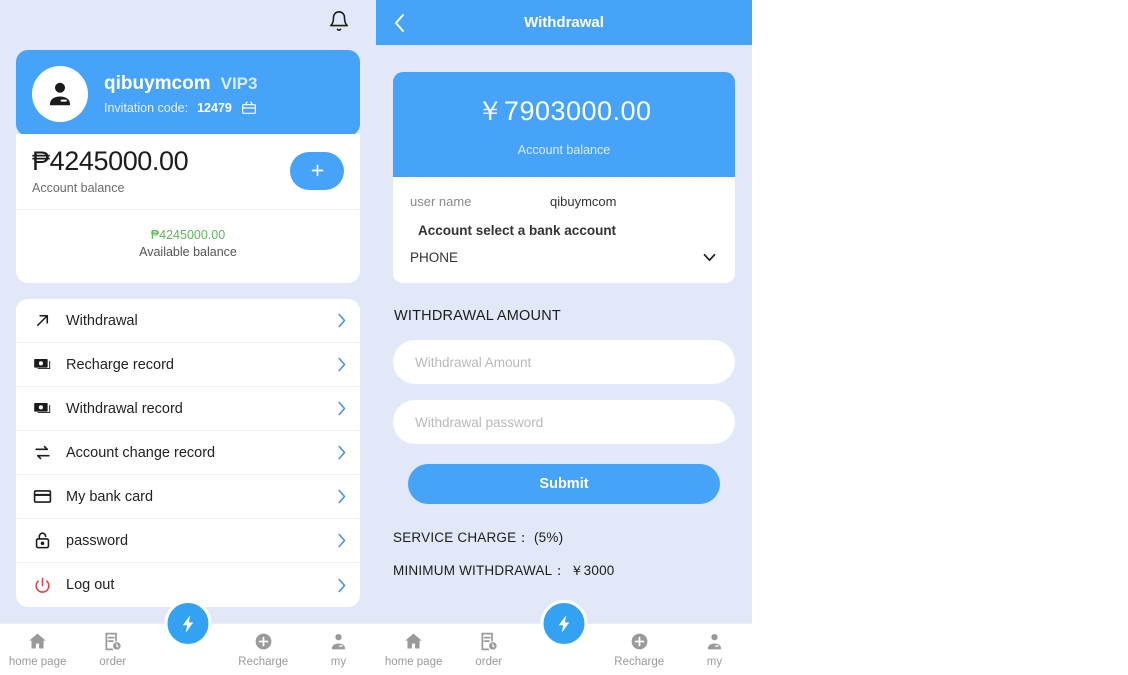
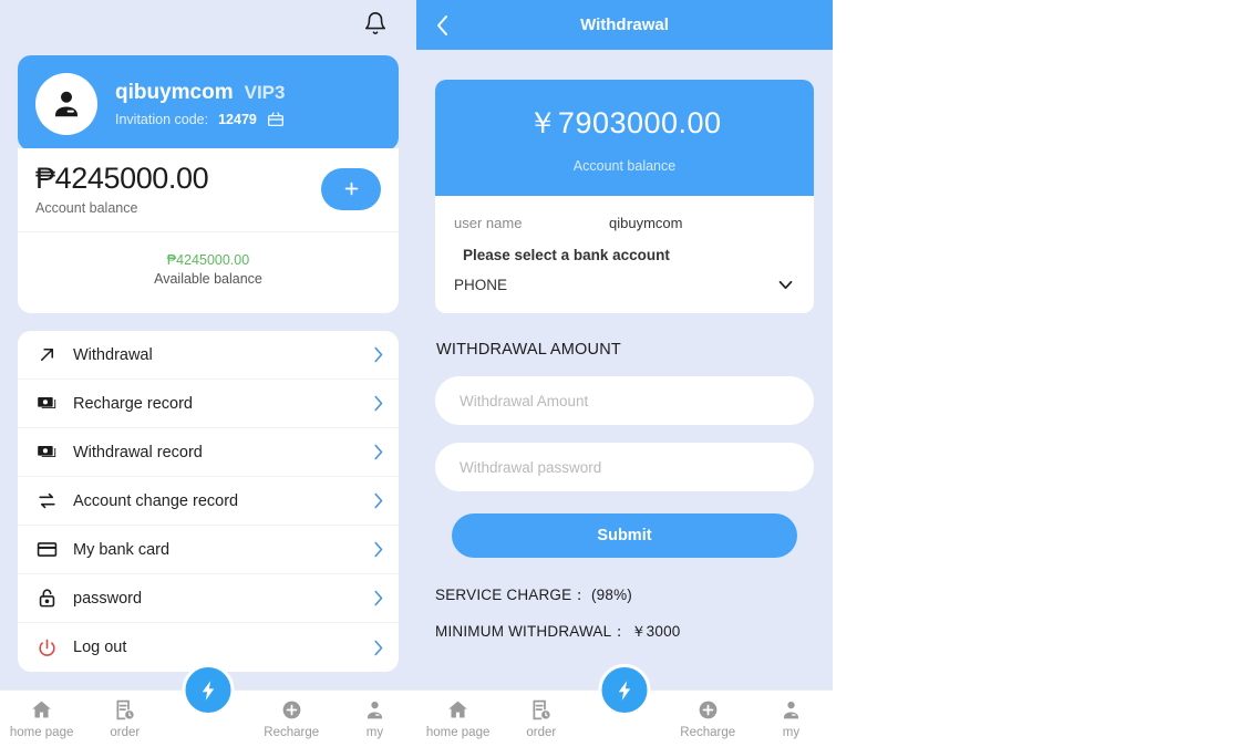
  qibuymcom
  VIP3
  Invitation code:
  12479
  ₱4245000.00
  Account balance
  ₱4245000.00
  Available balance
  Withdrawal
  Recharge record
  Withdrawal record
  Account change record
  My bank card
  password
  Log out
  home page
  order
  Recharge
  my
  Withdrawal
  ￥7903000.00
  Account balance
  user name
  qibuymcom
- Account select a bank account
+ Please select a bank account
  PHONE
  WITHDRAWAL AMOUNT
  Withdrawal Amount
  Withdrawal password
  Submit
- SERVICE CHARGE： (5%)
+ SERVICE CHARGE： (98%)
  MINIMUM WITHDRAWAL： ￥3000
  home page
  order
  Recharge
  my
